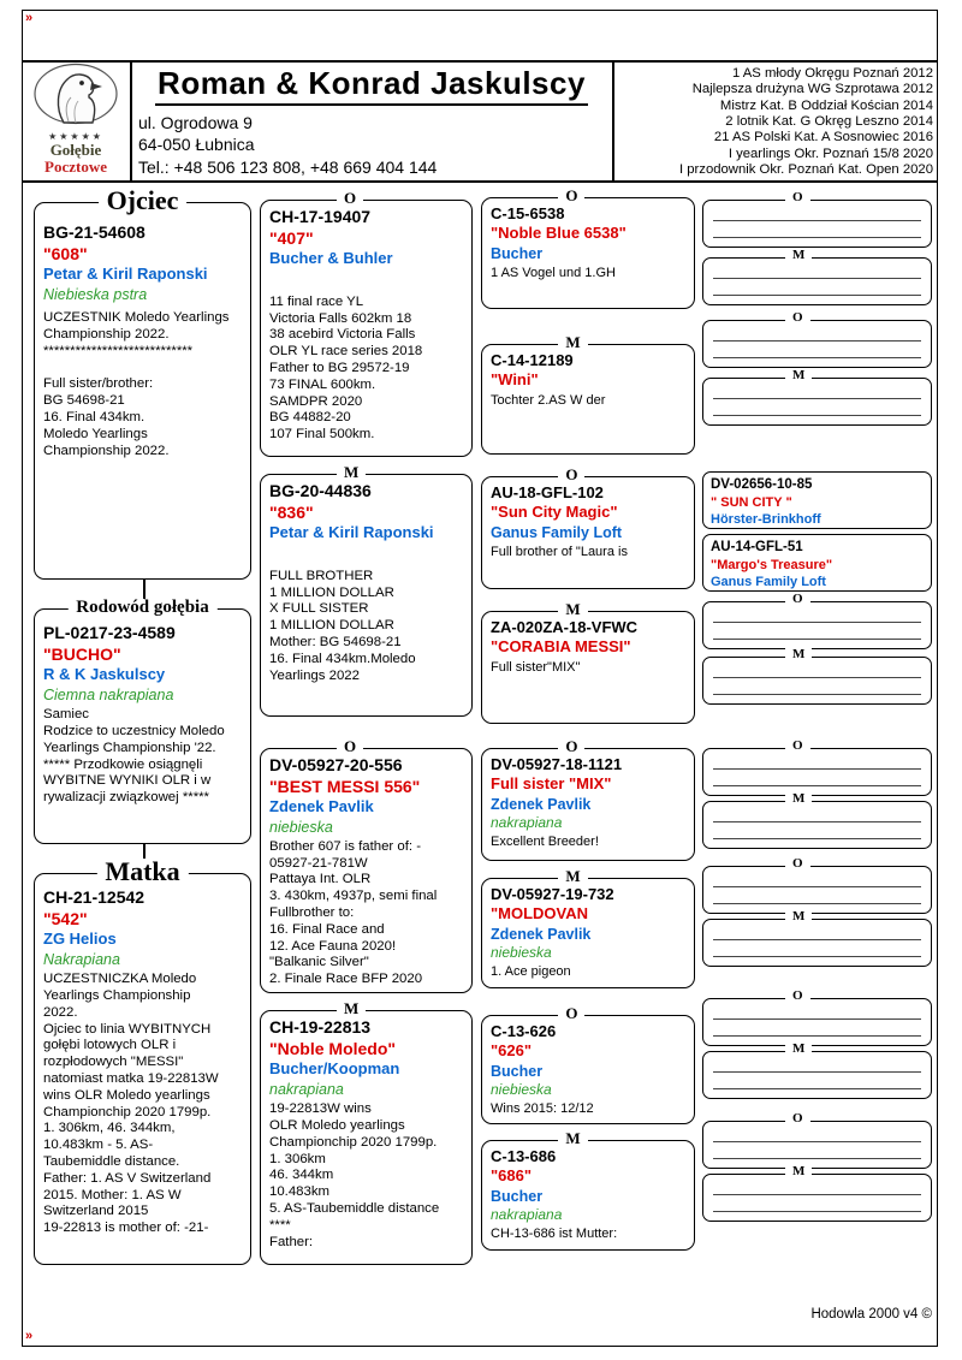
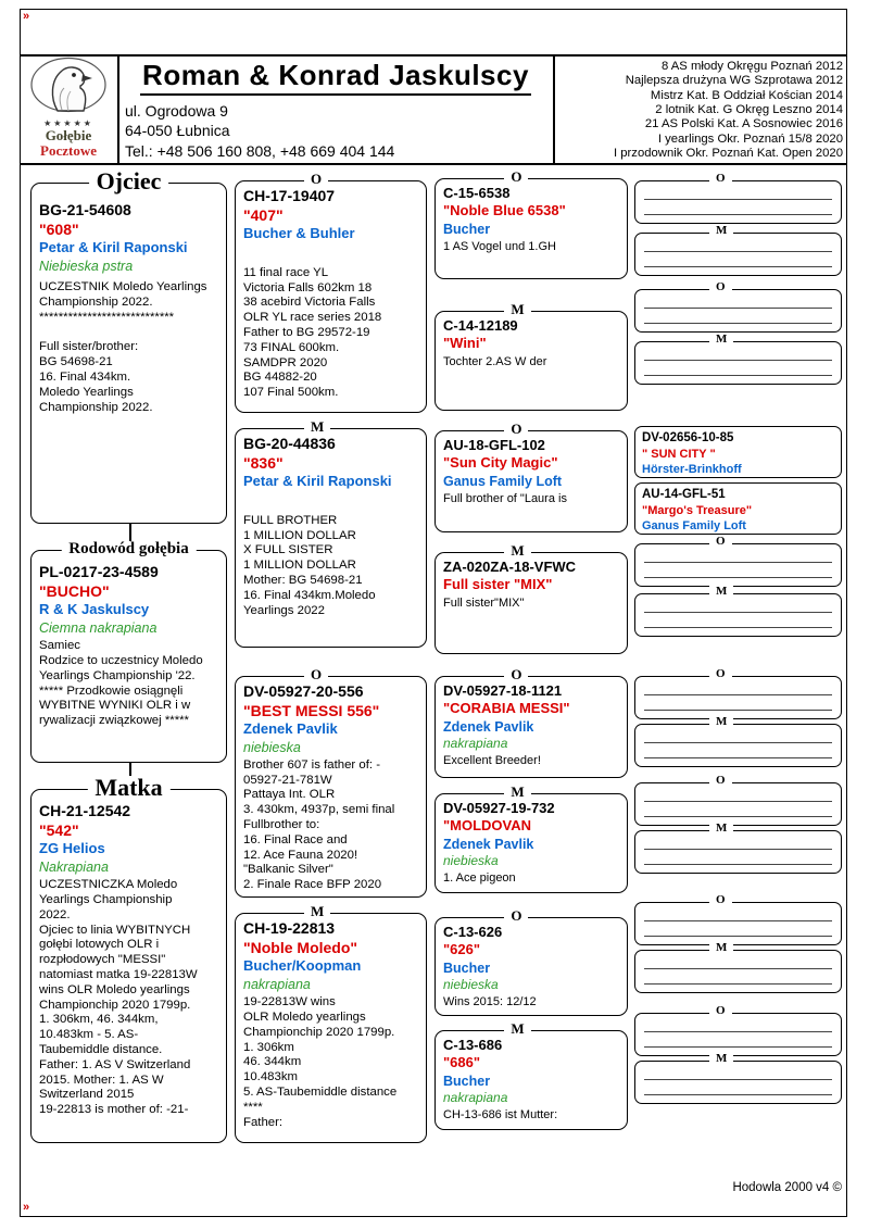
  »
  »
  ★★★★★
  Gołębie
  Pocztowe
  Roman & Konrad Jaskulscy
  ul. Ogrodowa 9
  64-050 Łubnica
- Tel.: +48 506 123 808, +48 669 404 144
+ Tel.: +48 506 160 808, +48 669 404 144
- 1 AS młody Okręgu Poznań 2012
+ 8 AS młody Okręgu Poznań 2012
  Najlepsza drużyna WG Szprotawa 2012
  Mistrz Kat. B Oddział Kościan 2014
  2 lotnik Kat. G Okręg Leszno 2014
  21 AS Polski Kat. A Sosnowiec 2016
  I yearlings Okr. Poznań 15/8 2020
  I przodownik Okr. Poznań Kat. Open 2020
  Ojciec
  BG-21-54608
  "608"
  Petar & Kiril Raponski
  Niebieska pstra
  UCZESTNIK Moledo Yearlings
  Championship 2022.
  ****************************
  Full sister/brother:
  BG 54698-21
  16. Final 434km.
  Moledo Yearlings
  Championship 2022.
  Rodowód gołębia
  PL-0217-23-4589
  "BUCHO"
  R & K Jaskulscy
  Ciemna nakrapiana
  Samiec
  Rodzice to uczestnicy Moledo
  Yearlings Championship '22.
  ***** Przodkowie osiągnęli
  WYBITNE WYNIKI OLR i w
  rywalizacji związkowej *****
  Matka
  CH-21-12542
  "542"
  ZG Helios
  Nakrapiana
  UCZESTNICZKA Moledo
  Yearlings Championship
  2022.
  Ojciec to linia WYBITNYCH
  gołębi lotowych OLR i
  rozpłodowych "MESSI"
  natomiast matka 19-22813W
  wins OLR Moledo yearlings
  Championchip 2020 1799p.
  1. 306km, 46. 344km,
  10.483km - 5. AS-
  Taubemiddle distance.
  Father: 1. AS V Switzerland
  2015. Mother: 1. AS W
  Switzerland 2015
  19-22813 is mother of: -21-
  O
  CH-17-19407
  "407"
  Bucher & Buhler
  11 final race YL
  Victoria Falls 602km 18
  38 acebird Victoria Falls
  OLR YL race series 2018
  Father to BG 29572-19
  73 FINAL 600km.
  SAMDPR 2020
  BG 44882-20
  107 Final 500km.
  M
  BG-20-44836
  "836"
  Petar & Kiril Raponski
  FULL BROTHER
  1 MILLION DOLLAR
  X FULL SISTER
  1 MILLION DOLLAR
  Mother: BG 54698-21
  16. Final 434km.Moledo
  Yearlings 2022
  O
  DV-05927-20-556
  "BEST MESSI 556"
  Zdenek Pavlik
  niebieska
  Brother 607 is father of: -
  05927-21-781W
  Pattaya Int. OLR
  3. 430km, 4937p, semi final
  Fullbrother to:
  16. Final Race and
  12. Ace Fauna 2020!
  "Balkanic Silver"
  2. Finale Race BFP 2020
  M
  CH-19-22813
  "Noble Moledo"
  Bucher/Koopman
  nakrapiana
  19-22813W wins
  OLR Moledo yearlings
  Championchip 2020 1799p.
  1. 306km
  46. 344km
  10.483km
  5. AS-Taubemiddle distance
  ****
  Father:
  O
  C-15-6538
  "Noble Blue 6538"
  Bucher
  1 AS Vogel und 1.GH
  M
  C-14-12189
  "Wini"
  Tochter 2.AS W der
  O
  AU-18-GFL-102
  "Sun City Magic"
  Ganus Family Loft
  Full brother of "Laura is
  M
  ZA-020ZA-18-VFWC
- "CORABIA MESSI"
+ Full sister "MIX"
  Full sister"MIX"
  O
  DV-05927-18-1121
- Full sister "MIX"
+ "CORABIA MESSI"
  Zdenek Pavlik
  nakrapiana
  Excellent Breeder!
  M
  DV-05927-19-732
  "MOLDOVAN
  Zdenek Pavlik
  niebieska
  1. Ace pigeon
  O
  C-13-626
  "626"
  Bucher
  niebieska
  Wins 2015: 12/12
  M
  C-13-686
  "686"
  Bucher
  nakrapiana
  CH-13-686 ist Mutter:
  O
  M
  O
  M
  DV-02656-10-85
  " SUN CITY "
  Hörster-Brinkhoff
  AU-14-GFL-51
  "Margo's Treasure"
  Ganus Family Loft
  O
  M
  O
  M
  O
  M
  O
  M
  O
  M
  Hodowla 2000 v4 ©
